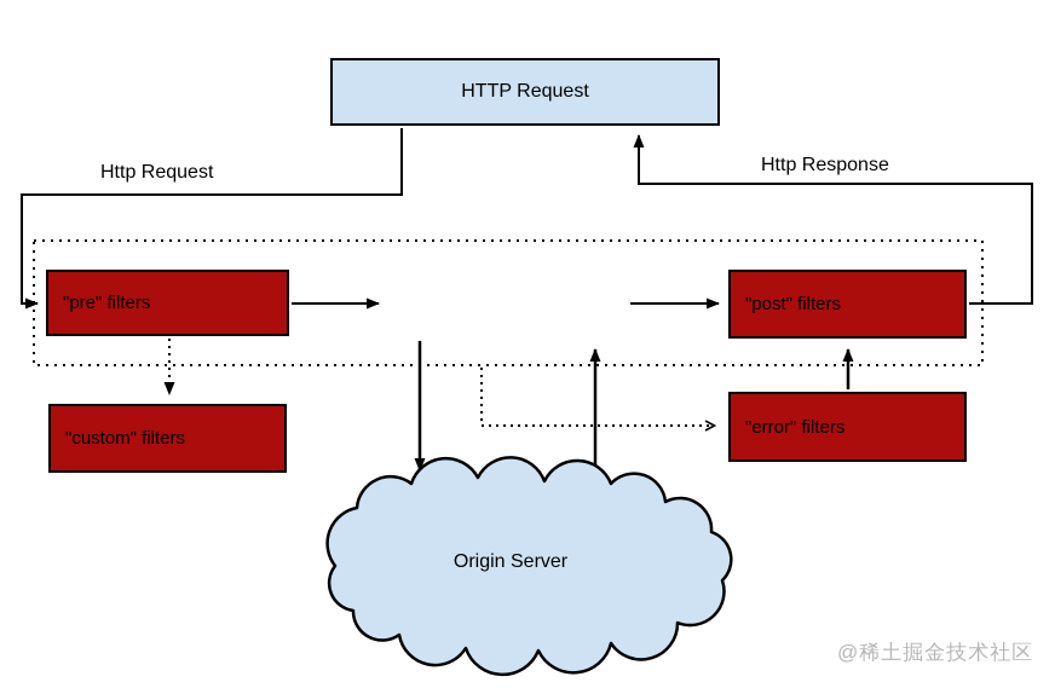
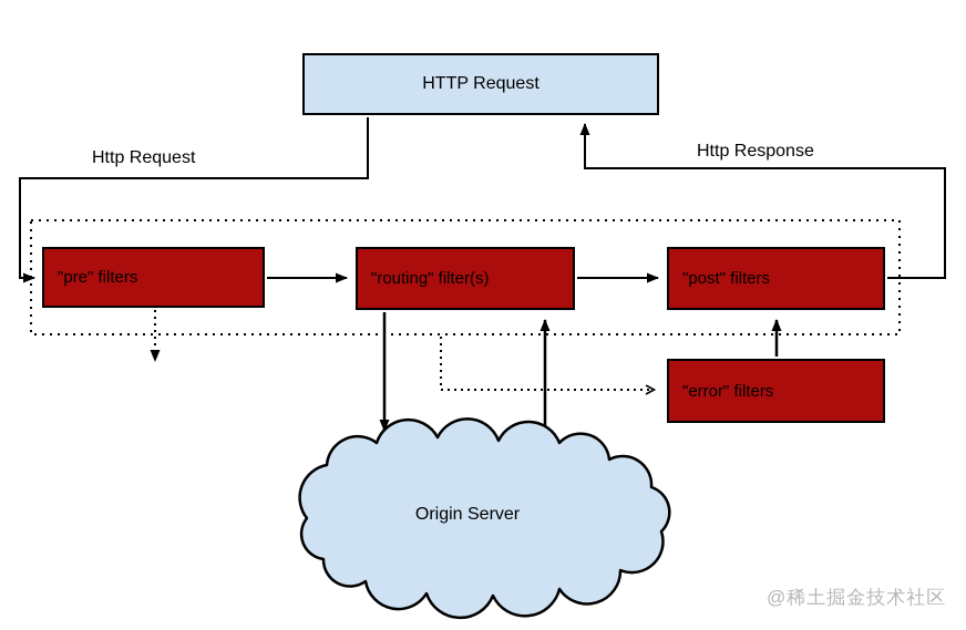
  HTTP Request
  Http Request
  Http Response
  "pre" filters
+ "routing" filter(s)
  "post" filters
- "custom" filters
  "error" filters
  Origin Server
  @稀土掘金技术社区
